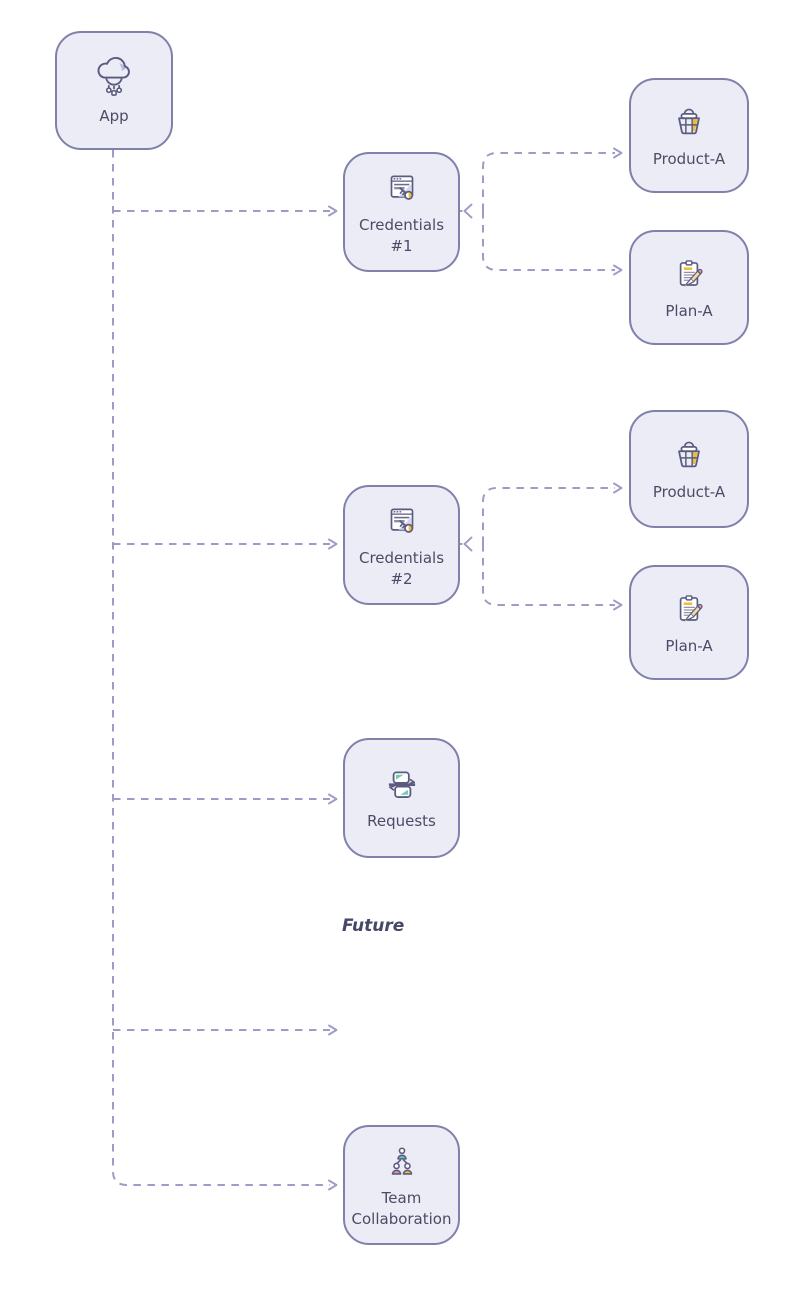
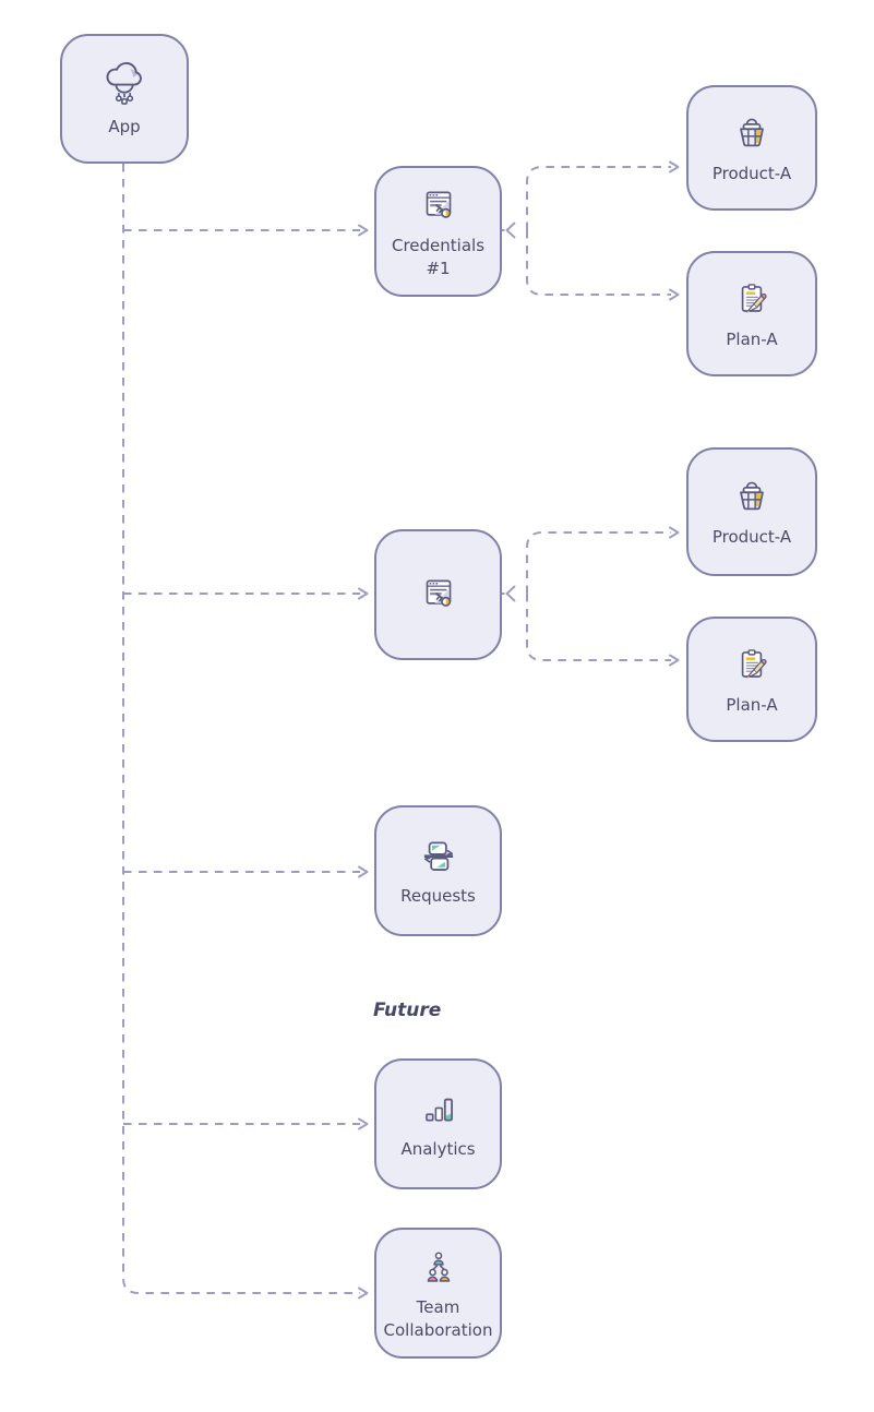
  App
  Credentials #1
  Product-A
  Plan-A
- Credentials #2
  Product-A
  Plan-A
  Requests
  Future
+ Analytics
  Team Collaboration
